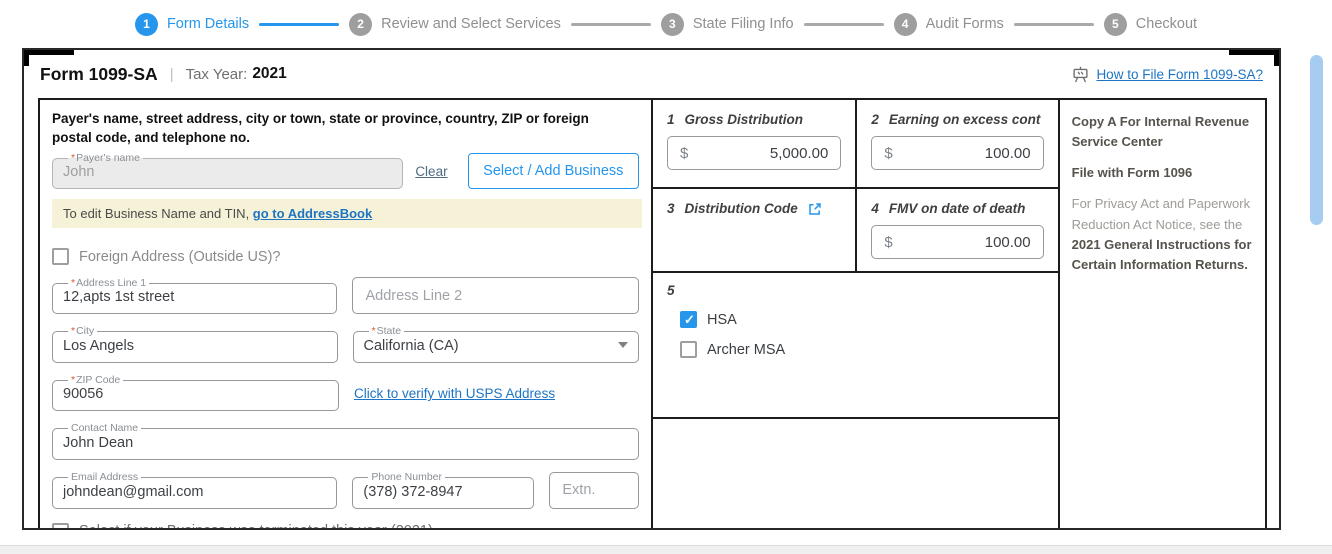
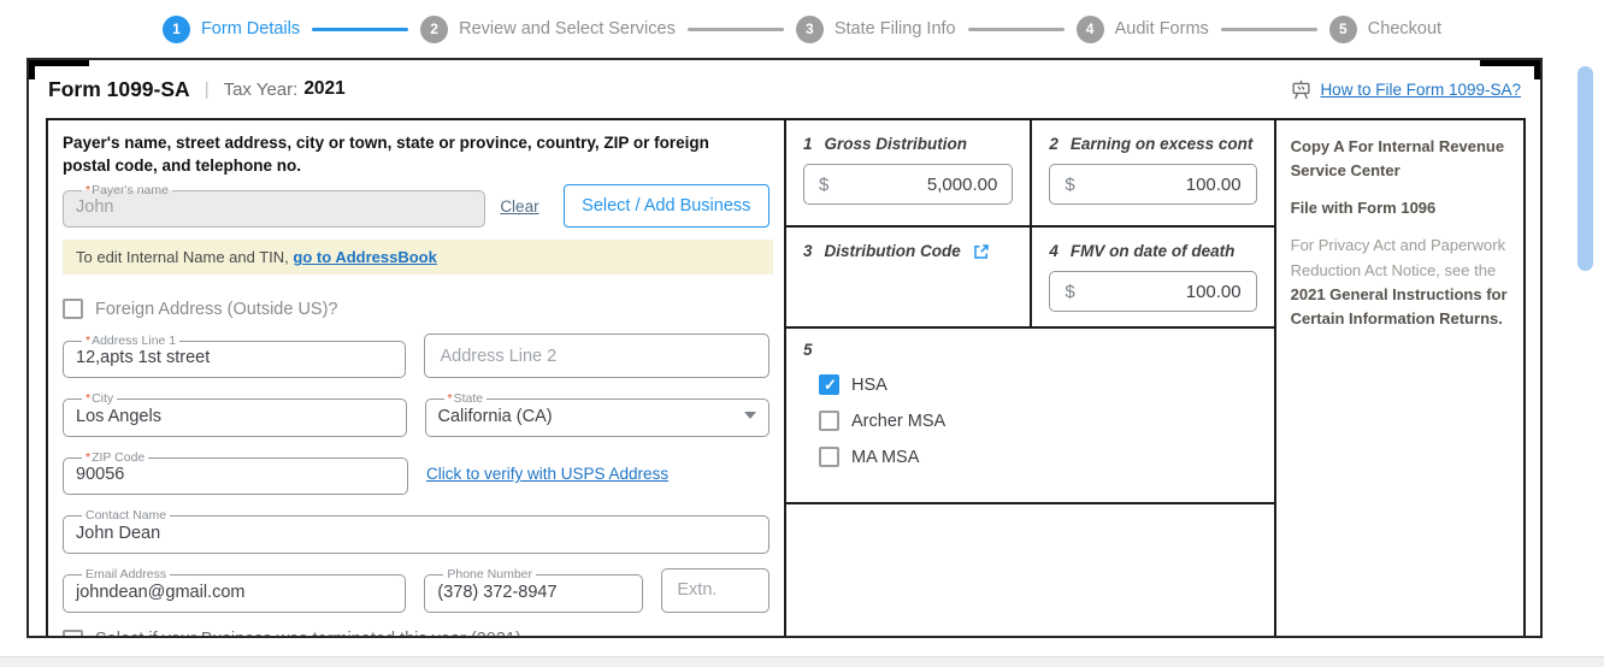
  1
  Form Details
  2
  Review and Select Services
  3
  State Filing Info
  4
  Audit Forms
  5
  Checkout
  Form 1099-SA
  |
  Tax Year:
  2021
  How to File Form 1099-SA?
  Payer's name, street address, city or town, state or province, country, ZIP or foreign postal code, and telephone no.
  *Payer's name
  John
  Clear
  Select / Add Business
- To edit Business Name and TIN, go to AddressBook
+ To edit Internal Name and TIN, go to AddressBook
  Foreign Address (Outside US)?
  *Address Line 1
  12,apts 1st street
  Address Line 2
  *City
  Los Angels
  *State
  California (CA)
  *ZIP Code
  90056
  Click to verify with USPS Address
  Contact Name
  John Dean
  Email Address
  johndean@gmail.com
  Phone Number
  (378) 372-8947
  Extn.
  1
  Gross Distribution
  $
  5,000.00
  2
  Earning on excess cont
  $
  100.00
  3
  Distribution Code
  4
  FMV on date of death
  $
  100.00
  5
  HSA
  Archer MSA
+ MA MSA
  Copy A For Internal Revenue Service Center
  File with Form 1096
  For Privacy Act and Paperwork Reduction Act Notice, see the 2021 General Instructions for Certain Information Returns.
